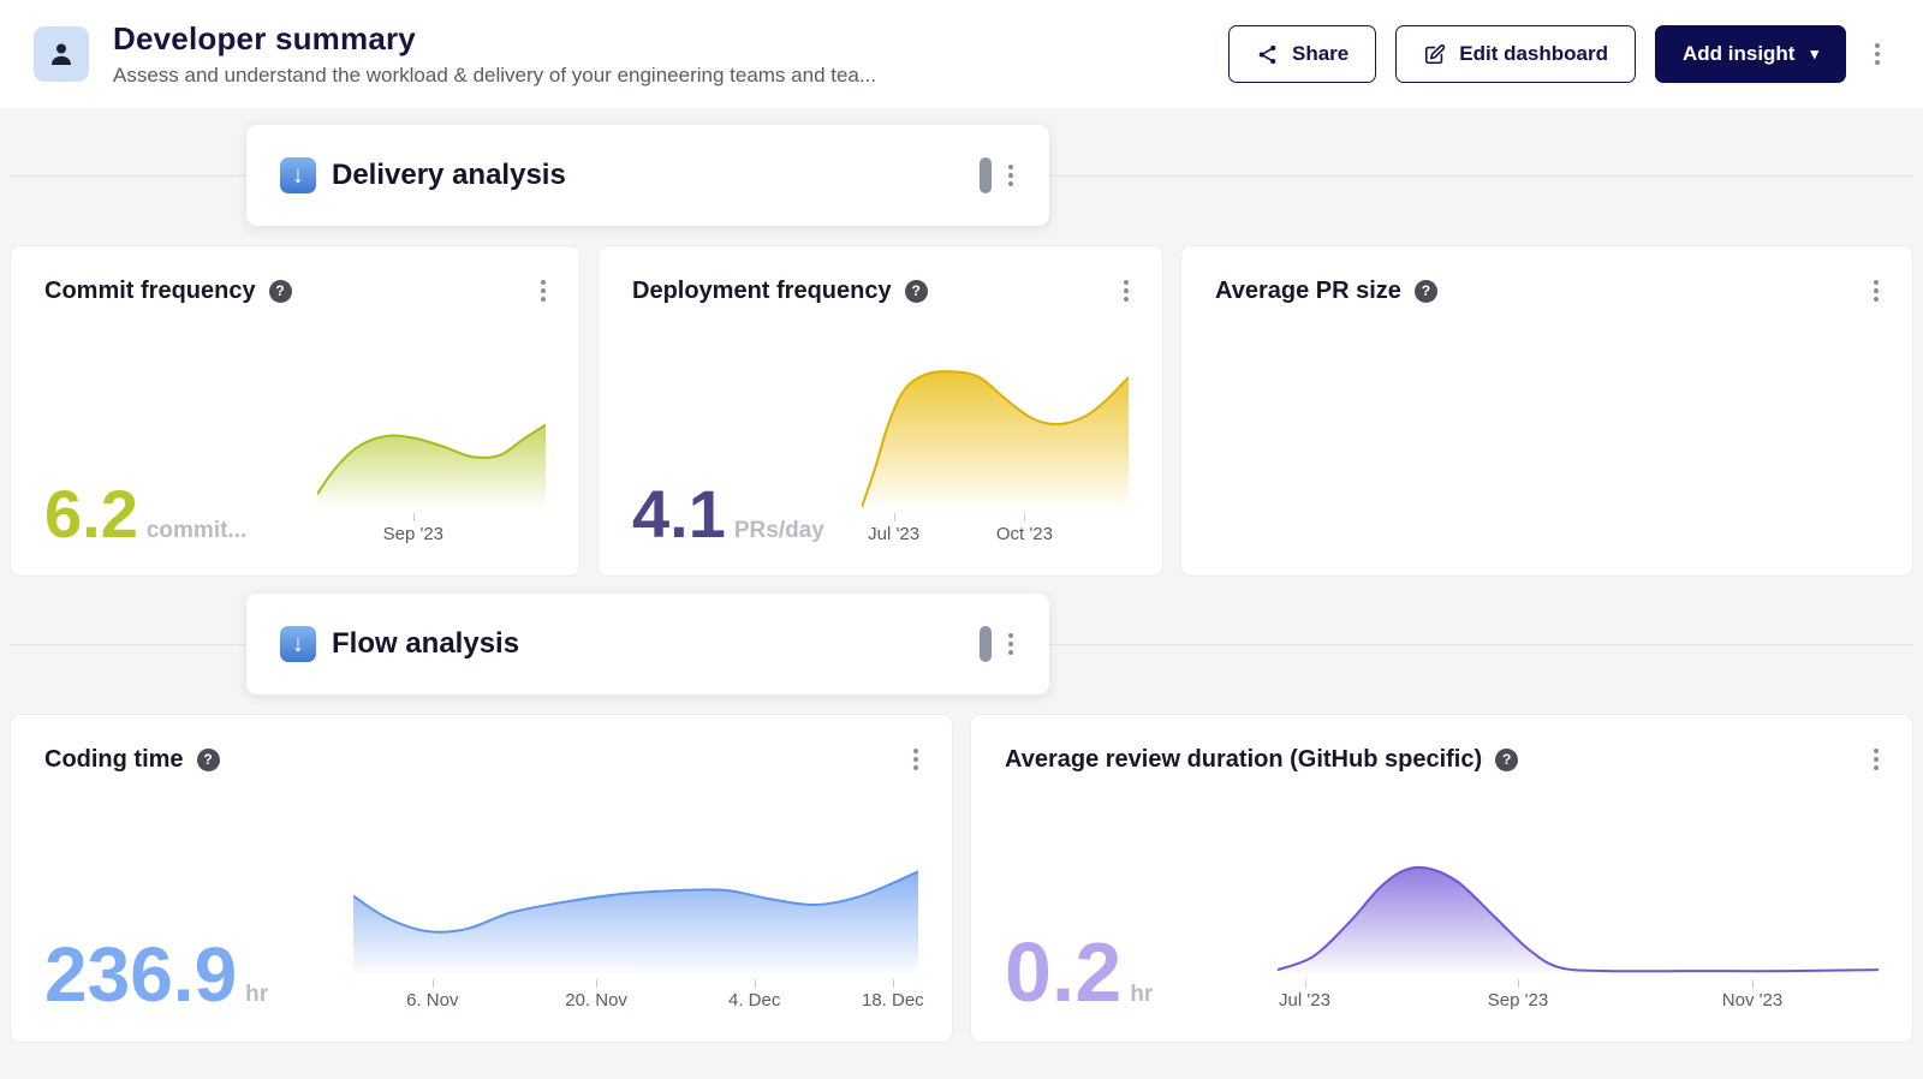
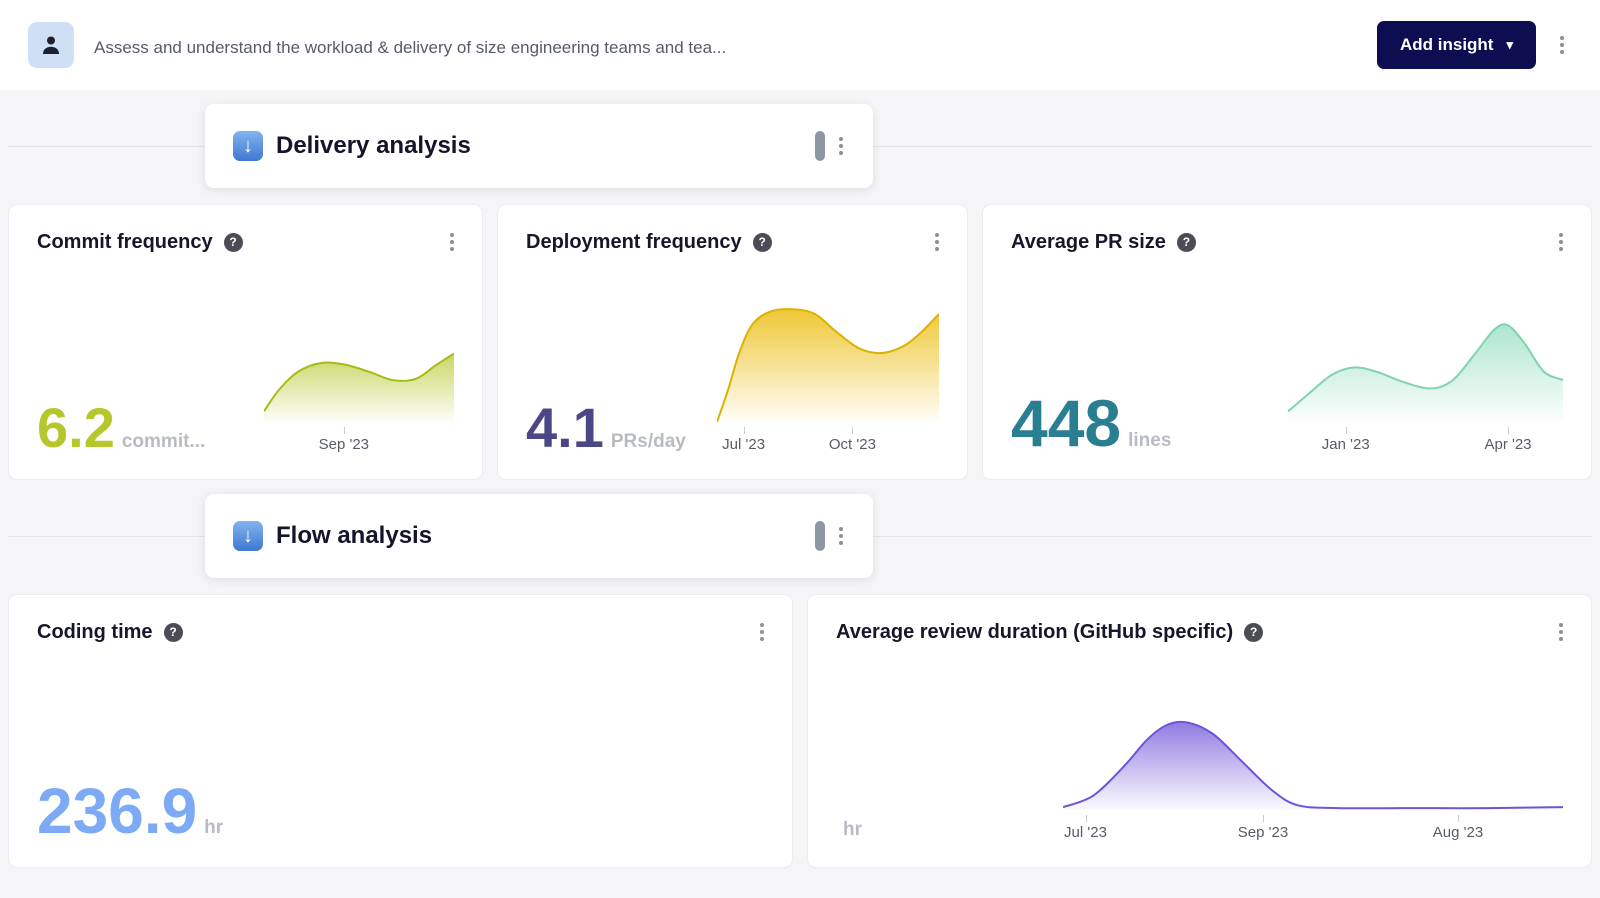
- Developer summary
- Assess and understand the workload & delivery of your engineering teams and tea...
+ Assess and understand the workload & delivery of size engineering teams and tea...
- Share
- Edit dashboard
  Add insight
  ▾
  ↓
  Delivery analysis
  Commit frequency
  ?
  6.2
  commit...
  Sep '23
  Deployment frequency
  ?
  4.1
  PRs/day
  Jul '23
  Oct '23
  Average PR size
  ?
+ 448
+ lines
+ Jan '23
+ Apr '23
  ↓
  Flow analysis
  Coding time
  ?
  236.9
  hr
- 6. Nov
- 20. Nov
- 4. Dec
- 18. Dec
  Average review duration (GitHub specific)
  ?
- 0.2
  hr
  Jul '23
  Sep '23
- Nov '23
+ Aug '23
